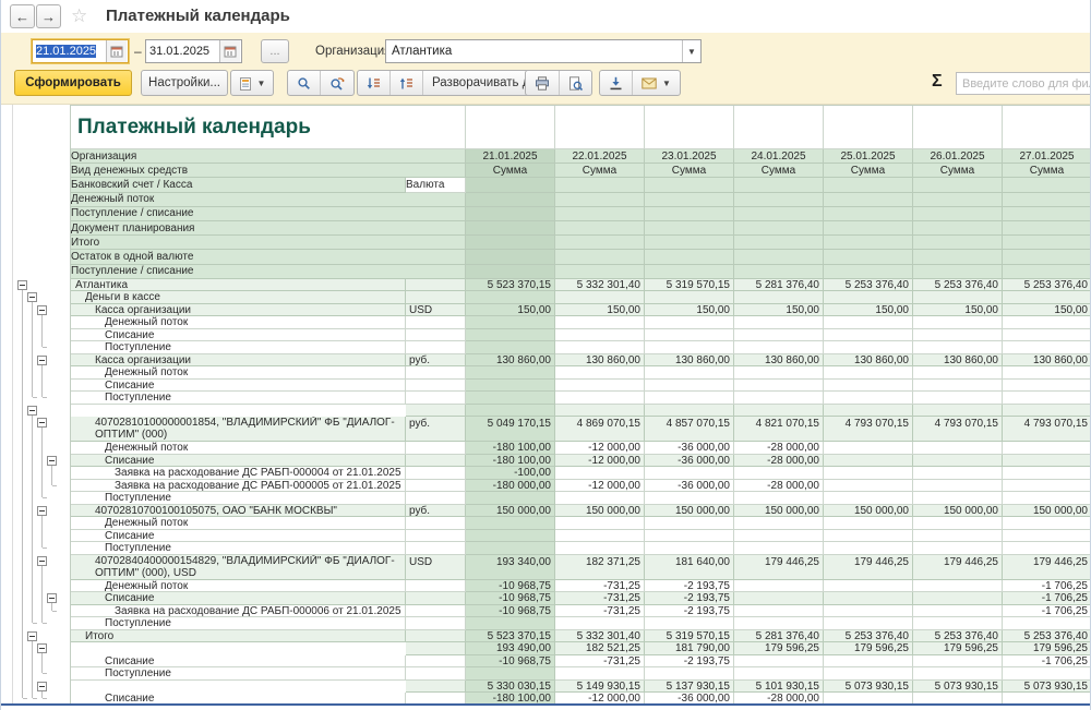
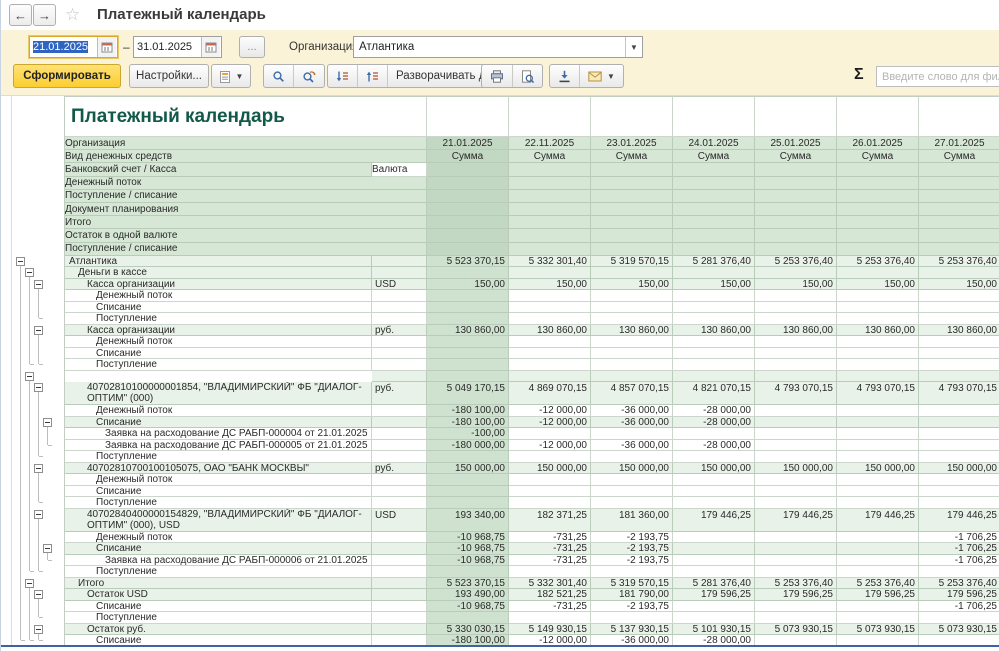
  ←
  →
  ☆
  Платежный календарь
  21.01.2025
  –
  31.01.2025
  ...
  Организаци
  Атлантика
  ▼
  Сформировать
  Настройки...
  ▼
  Разворачивать
  ▼
  Σ
  Введите слово для фи
  Платежный календарь
  Организация
  21.01.2025
- 22.01.2025
+ 22.11.2025
  23.01.2025
  24.01.2025
  25.01.2025
  26.01.2025
  27.01.2025
  Вид денежных средств
  Сумма
  Сумма
  Сумма
  Сумма
  Сумма
  Сумма
  Сумма
  Банковский счет / Касса
  Валюта
  Денежный поток
  Поступление / списание
  Документ планирования
  Итого
  Остаток в одной валюте
  Поступление / списание
  Атлантика
  5 523 370,15
  5 332 301,40
  5 319 570,15
  5 281 376,40
  5 253 376,40
  5 253 376,40
  5 253 376,40
  Деньги в кассе
  Касса организации
  USD
  150,00
  150,00
  150,00
  150,00
  150,00
  150,00
  150,00
  Денежный поток
  Списание
  Поступление
  Касса организации
  руб.
  130 860,00
  130 860,00
  130 860,00
  130 860,00
  130 860,00
  130 860,00
  130 860,00
  Денежный поток
  Списание
  Поступление
  40702810100000001854, "ВЛАДИМИРСКИЙ" ФБ "ДИАЛОГ-ОПТИМ" (000)
  руб.
  5 049 170,15
  4 869 070,15
  4 857 070,15
  4 821 070,15
  4 793 070,15
  4 793 070,15
  4 793 070,15
  Денежный поток
  -180 100,00
  -12 000,00
  -36 000,00
  -28 000,00
  Списание
  -180 100,00
  -12 000,00
  -36 000,00
  -28 000,00
  Заявка на расходование ДС РАБП-000004 от 21.01.2025
  -100,00
  Заявка на расходование ДС РАБП-000005 от 21.01.2025
  -180 000,00
  -12 000,00
  -36 000,00
  -28 000,00
  Поступление
  40702810700100105075, ОАО "БАНК МОСКВЫ"
  руб.
  150 000,00
  150 000,00
  150 000,00
  150 000,00
  150 000,00
  150 000,00
  150 000,00
  Денежный поток
  Списание
  Поступление
  40702840400000154829, "ВЛАДИМИРСКИЙ" ФБ "ДИАЛОГ-ОПТИМ" (000), USD
  USD
  193 340,00
  182 371,25
- 181 640,00
+ 181 360,00
  179 446,25
  179 446,25
  179 446,25
  179 446,25
  Денежный поток
  -10 968,75
  -731,25
  -2 193,75
  -1 706,25
  Списание
  -10 968,75
  -731,25
  -2 193,75
  -1 706,25
  Заявка на расходование ДС РАБП-000006 от 21.01.2025
  -10 968,75
  -731,25
  -2 193,75
  -1 706,25
  Поступление
  Итого
  5 523 370,15
  5 332 301,40
  5 319 570,15
  5 281 376,40
  5 253 376,40
  5 253 376,40
  5 253 376,40
+ Остаток USD
  193 490,00
  182 521,25
  181 790,00
  179 596,25
  179 596,25
  179 596,25
  179 596,25
  Списание
  -10 968,75
  -731,25
  -2 193,75
  -1 706,25
  Поступление
+ Остаток руб.
  5 330 030,15
  5 149 930,15
  5 137 930,15
  5 101 930,15
  5 073 930,15
  5 073 930,15
  5 073 930,15
  Списание
  -180 100,00
  -12 000,00
  -36 000,00
  -28 000,00
